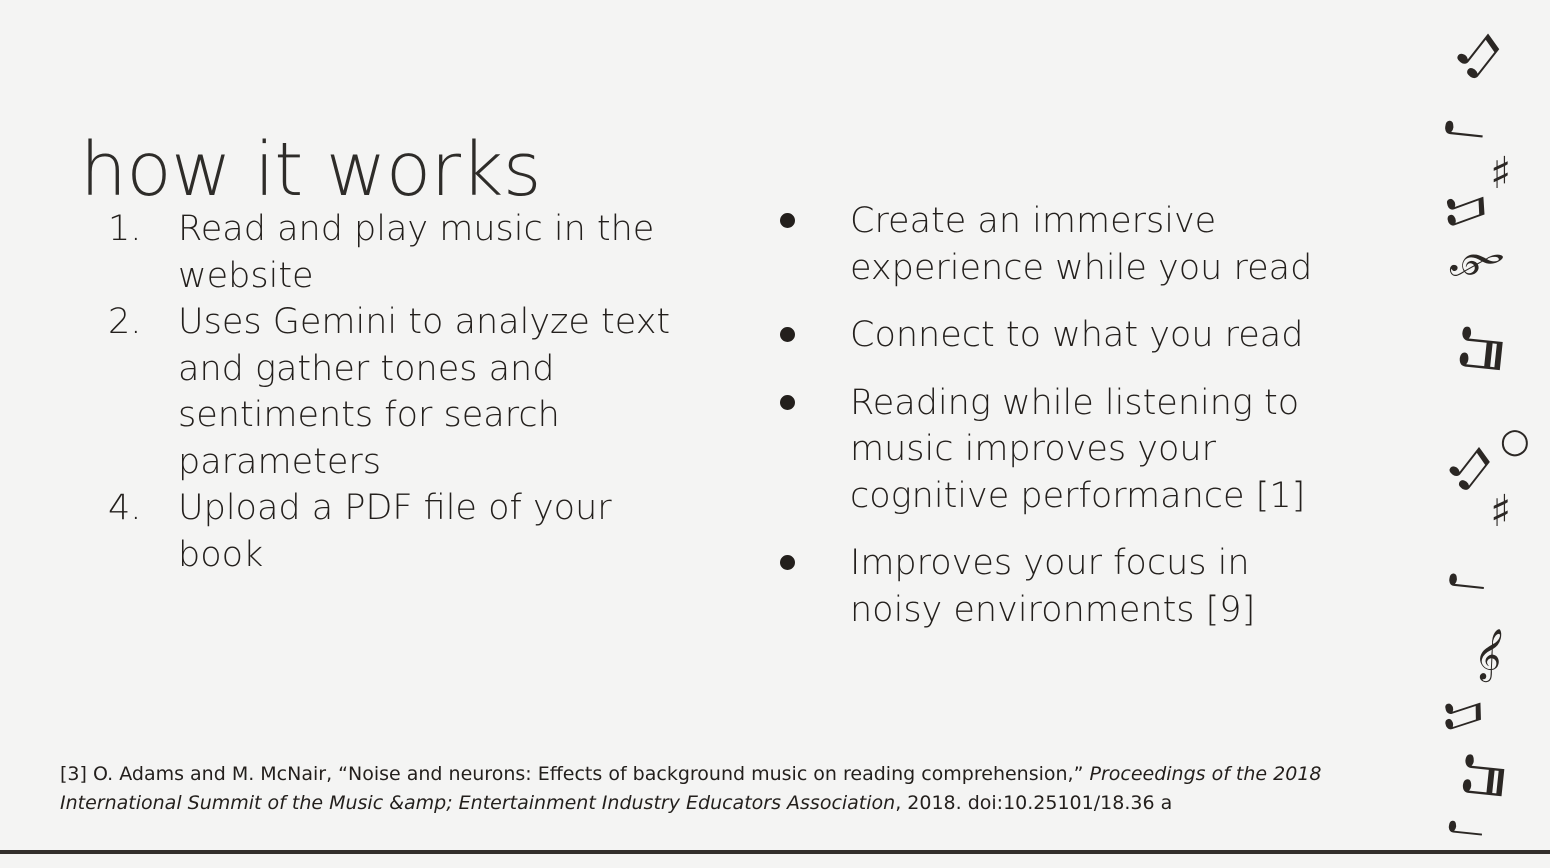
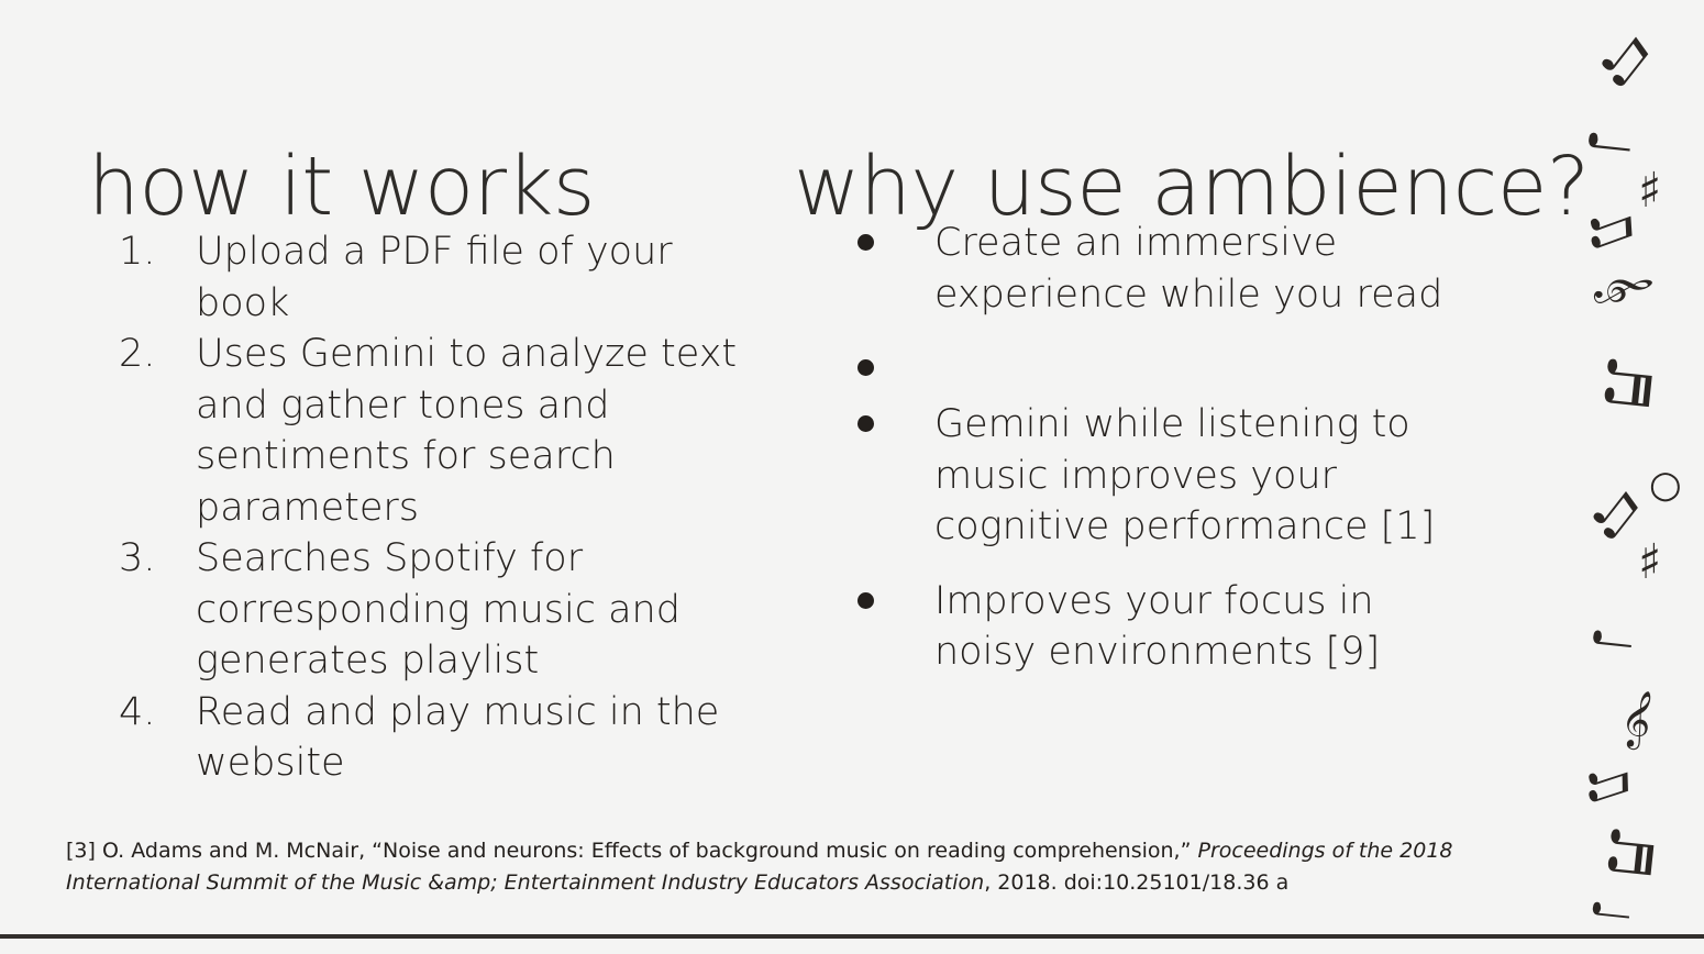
  how it works
+ why use ambience?
  1.
- Read and play music in the website
+ Upload a PDF file of your book
  2.
  Uses Gemini to analyze text and gather tones and sentiments for search parameters
+ 3.
+ Searches Spotify for corresponding music and generates playlist
  4.
- Upload a PDF file of your book
+ Read and play music in the website
  Create an immersive experience while you read
- Connect to what you read
- Reading while listening to music improves your cognitive performance [1]
+ Gemini while listening to music improves your cognitive performance [1]
  Improves your focus in noisy environments [9]
  [3] O. Adams and M. McNair, “Noise and neurons: Effects of background music on reading comprehension,” Proceedings of the 2018 International Summit of the Music &amp; Entertainment Industry Educators Association, 2018. doi:10.25101/18.36 a
  ♯
  ○
  ♯
